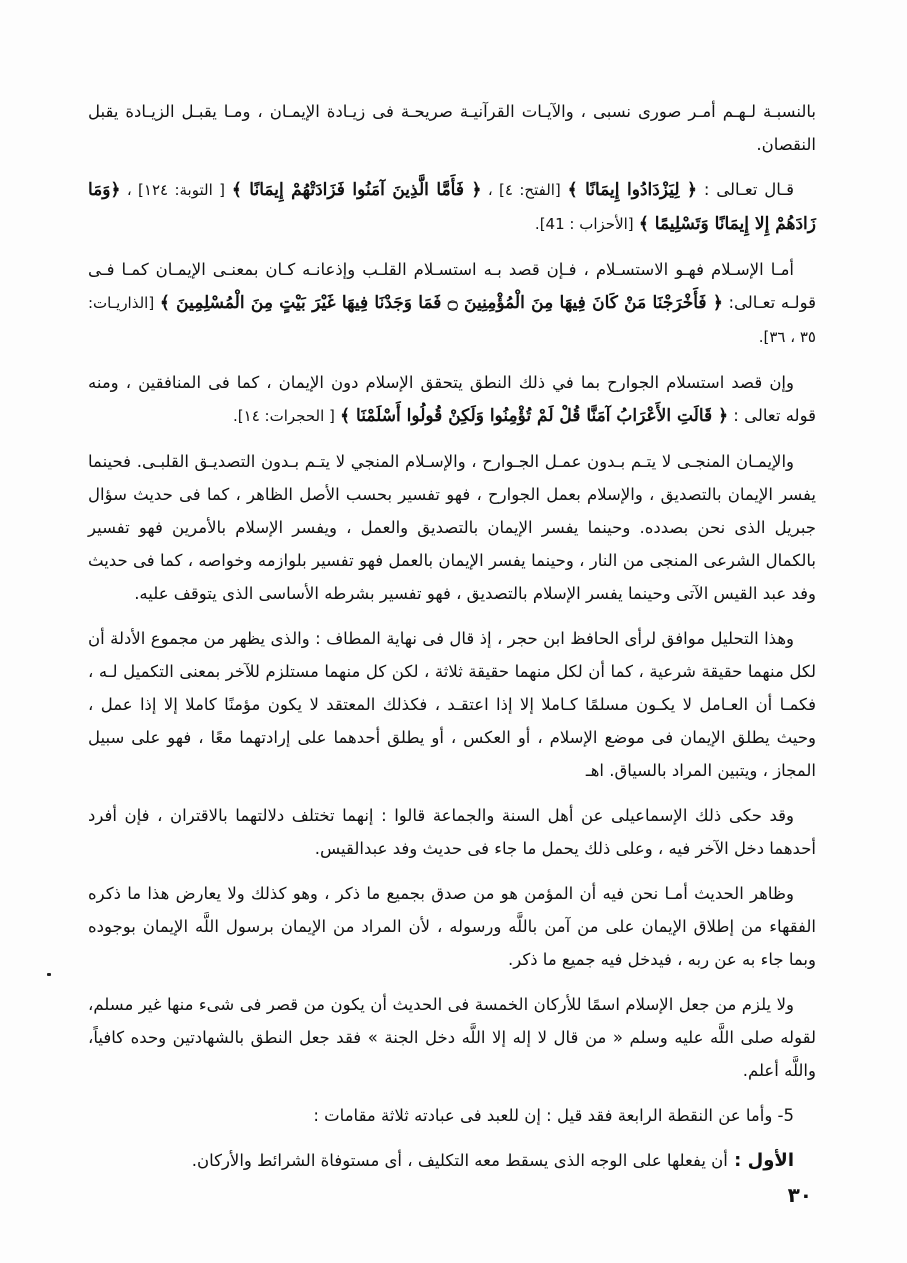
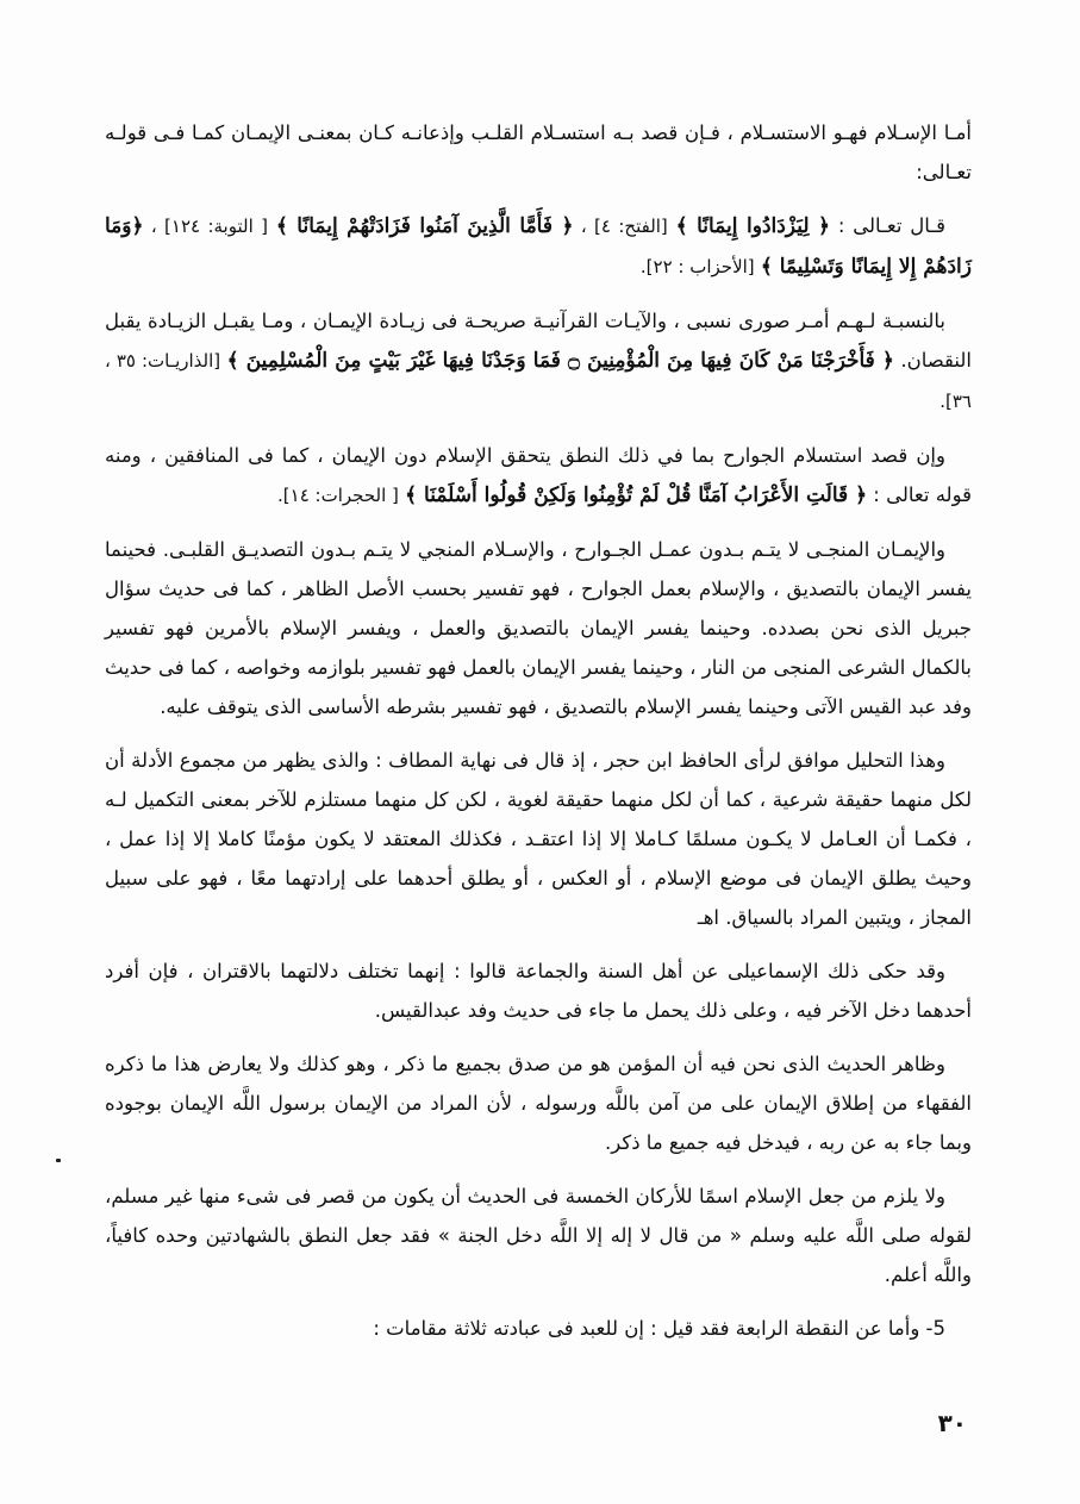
- بالنسبـة لـهـم أمـر صورى نسبى ، والآيـات القرآنيـة صريحـة فى زيـادة الإيمـان ، ومـا يقبـل الزيـادة يقبل النقصان.
+ أمـا الإسـلام فهـو الاستسـلام ، فـإن قصد بـه استسـلام القلـب وإذعانـه كـان بمعنـى الإيمـان كمـا فـى قولـه تعـالى:
- قـال تعـالى : ﴿ لِيَزْدَادُوا إِيمَانًا ﴾ [الفتح: ٤] ، ﴿ فَأَمَّا الَّذِينَ آمَنُوا فَزَادَتْهُمْ إِيمَانًا ﴾ [ التوبة: ١٢٤] ، ﴿وَمَا زَادَهُمْ إِلا إِيمَانًا وَتَسْلِيمًا ﴾ [الأحزاب : 41].
+ قـال تعـالى : ﴿ لِيَزْدَادُوا إِيمَانًا ﴾ [الفتح: ٤] ، ﴿ فَأَمَّا الَّذِينَ آمَنُوا فَزَادَتْهُمْ إِيمَانًا ﴾ [ التوبة: ١٢٤] ، ﴿وَمَا زَادَهُمْ إِلا إِيمَانًا وَتَسْلِيمًا ﴾ [الأحزاب : ٢٢].
- أمـا الإسـلام فهـو الاستسـلام ، فـإن قصد بـه استسـلام القلـب وإذعانـه كـان بمعنـى الإيمـان كمـا فـى قولـه تعـالى: ﴿ فَأَخْرَجْنَا مَنْ كَانَ فِيهَا مِنَ الْمُؤْمِنِينَ ۝ فَمَا وَجَدْنَا فِيهَا غَيْرَ بَيْتٍ مِنَ الْمُسْلِمِينَ ﴾ [الذاريـات: ٣٥ ، ٣٦].
+ بالنسبـة لـهـم أمـر صورى نسبى ، والآيـات القرآنيـة صريحـة فى زيـادة الإيمـان ، ومـا يقبـل الزيـادة يقبل النقصان. ﴿ فَأَخْرَجْنَا مَنْ كَانَ فِيهَا مِنَ الْمُؤْمِنِينَ ۝ فَمَا وَجَدْنَا فِيهَا غَيْرَ بَيْتٍ مِنَ الْمُسْلِمِينَ ﴾ [الذاريـات: ٣٥ ، ٣٦].
  وإن قصد استسلام الجوارح بما في ذلك النطق يتحقق الإسلام دون الإيمان ، كما فى المنافقين ، ومنه قوله تعالى : ﴿ قَالَتِ الأَعْرَابُ آمَنَّا قُلْ لَمْ تُؤْمِنُوا وَلَكِنْ قُولُوا أَسْلَمْنَا ﴾ [ الحجرات: ١٤].
  والإيمـان المنجـى لا يتـم بـدون عمـل الجـوارح ، والإسـلام المنجي لا يتـم بـدون التصديـق القلبـى. فحينما يفسر الإيمان بالتصديق ، والإسلام بعمل الجوارح ، فهو تفسير بحسب الأصل الظاهر ، كما فى حديث سؤال جبريل الذى نحن بصدده. وحينما يفسر الإيمان بالتصديق والعمل ، ويفسر الإسلام بالأمرين فهو تفسير بالكمال الشرعى المنجى من النار ، وحينما يفسر الإيمان بالعمل فهو تفسير بلوازمه وخواصه ، كما فى حديث وفد عبد القيس الآتى وحينما يفسر الإسلام بالتصديق ، فهو تفسير بشرطه الأساسى الذى يتوقف عليه.
- وهذا التحليل موافق لرأى الحافظ ابن حجر ، إذ قال فى نهاية المطاف : والذى يظهر من مجموع الأدلة أن لكل منهما حقيقة شرعية ، كما أن لكل منهما حقيقة ثلاثة ، لكن كل منهما مستلزم للآخر بمعنى التكميل لـه ، فكمـا أن العـامل لا يكـون مسلمًا كـاملا إلا إذا اعتقـد ، فكذلك المعتقد لا يكون مؤمنًا كاملا إلا إذا عمل ، وحيث يطلق الإيمان فى موضع الإسلام ، أو العكس ، أو يطلق أحدهما على إرادتهما معًا ، فهو على سبيل المجاز ، ويتبين المراد بالسياق. اهـ
+ وهذا التحليل موافق لرأى الحافظ ابن حجر ، إذ قال فى نهاية المطاف : والذى يظهر من مجموع الأدلة أن لكل منهما حقيقة شرعية ، كما أن لكل منهما حقيقة لغوية ، لكن كل منهما مستلزم للآخر بمعنى التكميل لـه ، فكمـا أن العـامل لا يكـون مسلمًا كـاملا إلا إذا اعتقـد ، فكذلك المعتقد لا يكون مؤمنًا كاملا إلا إذا عمل ، وحيث يطلق الإيمان فى موضع الإسلام ، أو العكس ، أو يطلق أحدهما على إرادتهما معًا ، فهو على سبيل المجاز ، ويتبين المراد بالسياق. اهـ
  وقد حكى ذلك الإسماعيلى عن أهل السنة والجماعة قالوا : إنهما تختلف دلالتهما بالاقتران ، فإن أفرد أحدهما دخل الآخر فيه ، وعلى ذلك يحمل ما جاء فى حديث وفد عبدالقيس.
- وظاهر الحديث أمـا نحن فيه أن المؤمن هو من صدق بجميع ما ذكر ، وهو كذلك ولا يعارض هذا ما ذكره الفقهاء من إطلاق الإيمان على من آمن باللَّه ورسوله ، لأن المراد من الإيمان برسول اللَّه الإيمان بوجوده وبما جاء به عن ربه ، فيدخل فيه جميع ما ذكر.
+ وظاهر الحديث الذى نحن فيه أن المؤمن هو من صدق بجميع ما ذكر ، وهو كذلك ولا يعارض هذا ما ذكره الفقهاء من إطلاق الإيمان على من آمن باللَّه ورسوله ، لأن المراد من الإيمان برسول اللَّه الإيمان بوجوده وبما جاء به عن ربه ، فيدخل فيه جميع ما ذكر.
  ولا يلزم من جعل الإسلام اسمًا للأركان الخمسة فى الحديث أن يكون من قصر فى شىء منها غير مسلم، لقوله صلى اللَّه عليه وسلم « من قال لا إله إلا اللَّه دخل الجنة » فقد جعل النطق بالشهادتين وحده كافياً، واللَّه أعلم.
  5- وأما عن النقطة الرابعة فقد قيل : إن للعبد فى عبادته ثلاثة مقامات :
- الأول : أن يفعلها على الوجه الذى يسقط معه التكليف ، أى مستوفاة الشرائط والأركان.
  ٣٠
